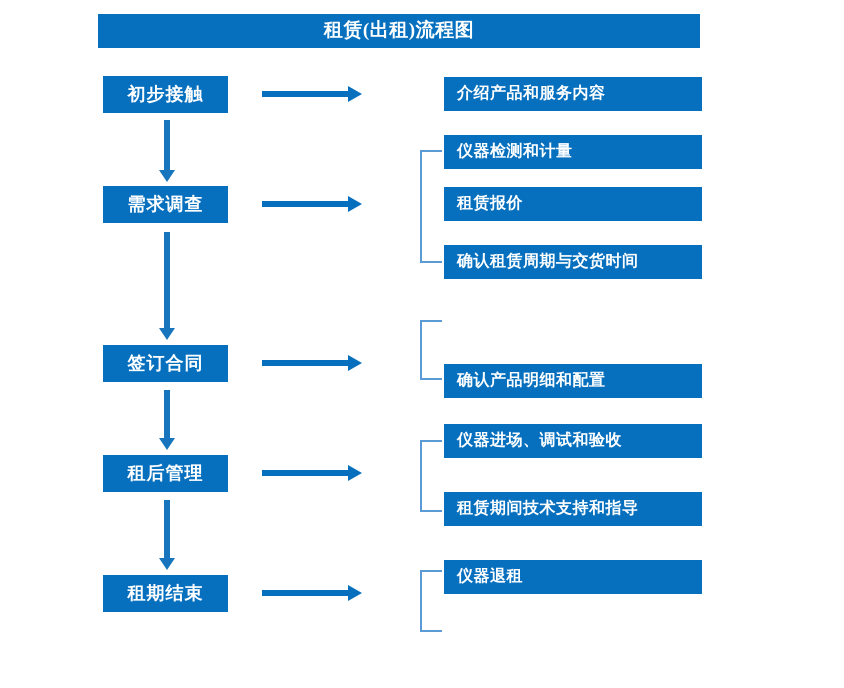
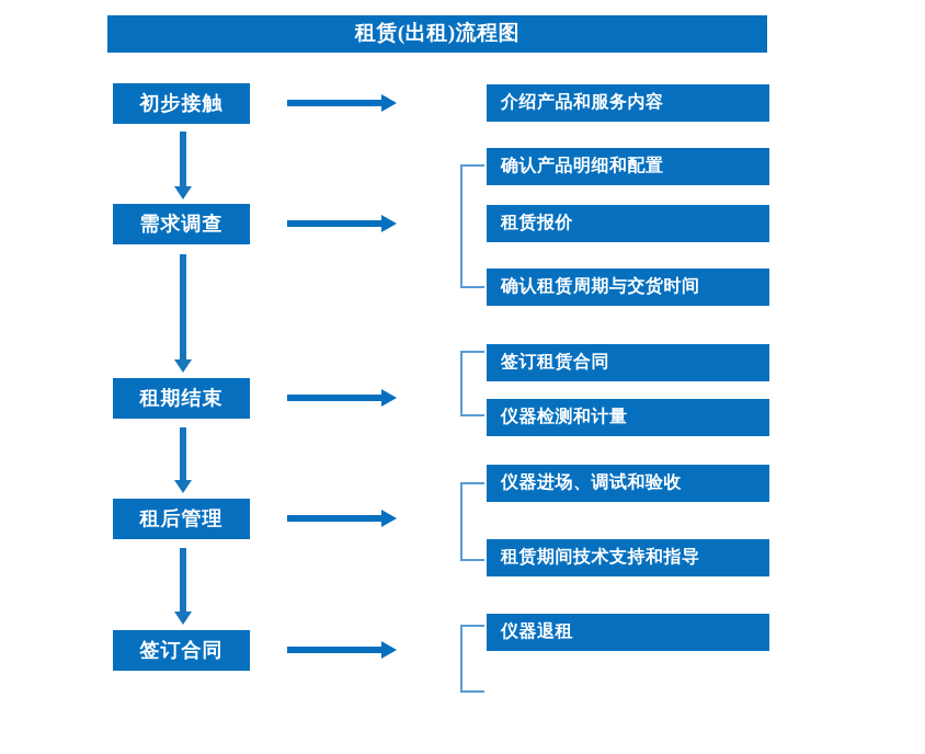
  租赁(出租)流程图
  初步接触
  需求调查
- 签订合同
+ 租期结束
  租后管理
- 租期结束
+ 签订合同
  介绍产品和服务内容
- 仪器检测和计量
+ 确认产品明细和配置
  租赁报价
  确认租赁周期与交货时间
+ 签订租赁合同
- 确认产品明细和配置
+ 仪器检测和计量
  仪器进场、调试和验收
  租赁期间技术支持和指导
  仪器退租
